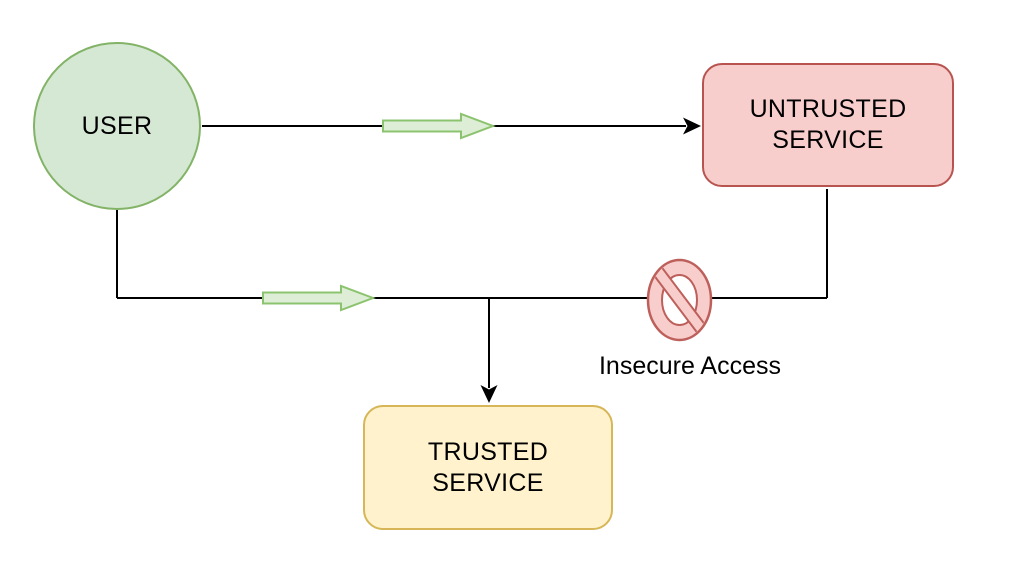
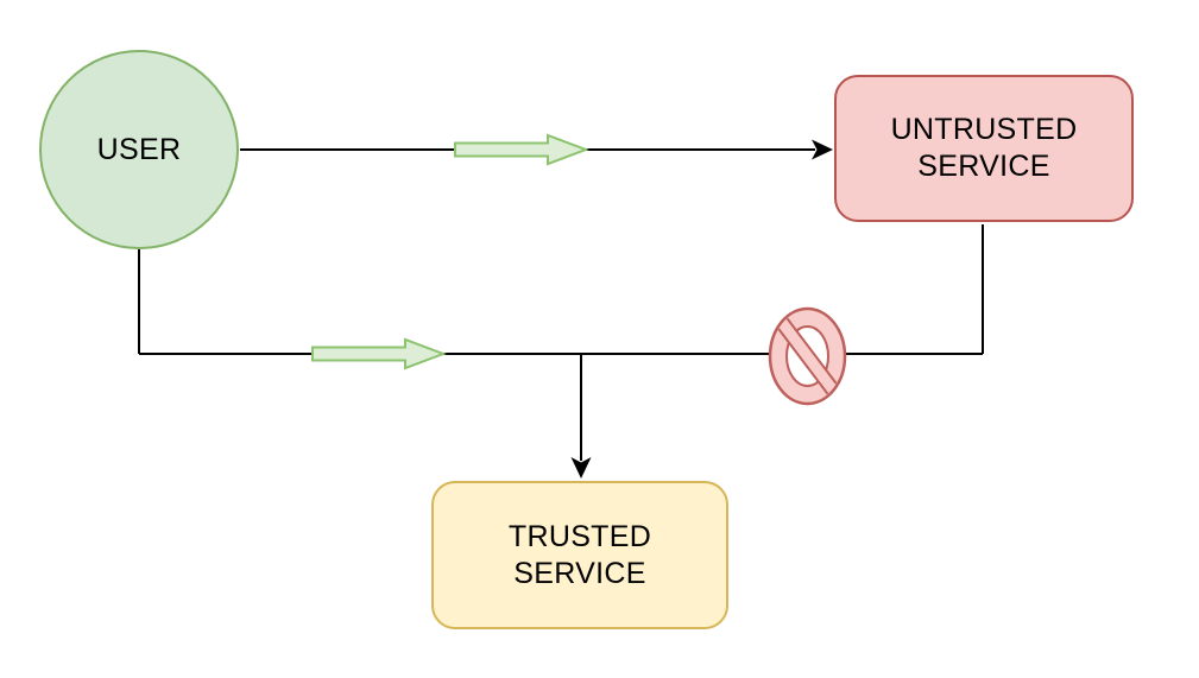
  USER
  UNTRUSTED
  SERVICE
  TRUSTED
  SERVICE
- Insecure Access
